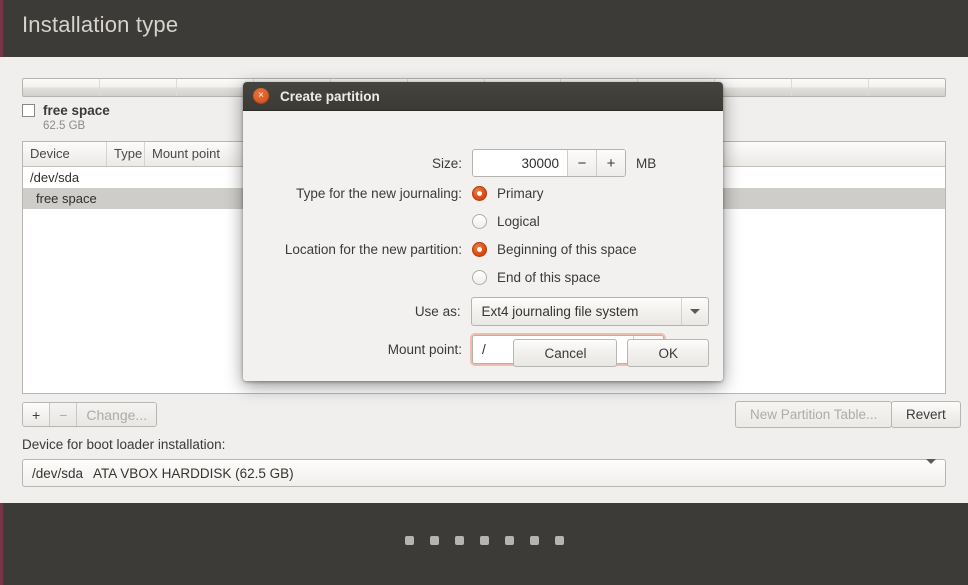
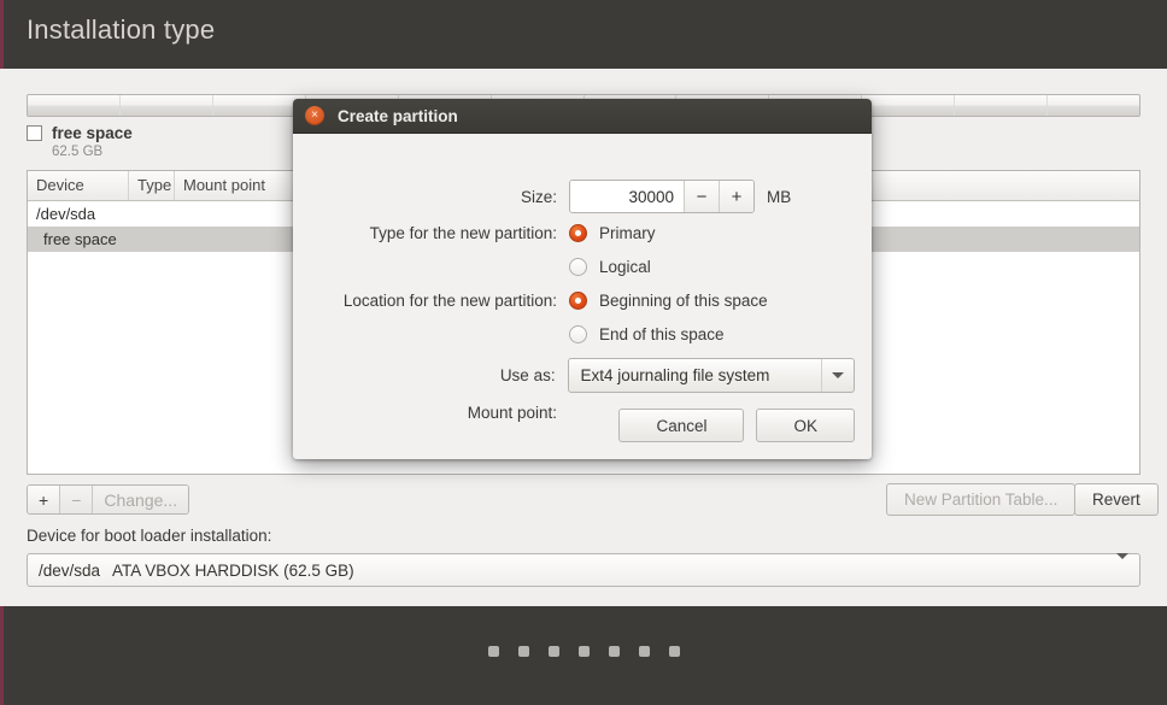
  Installation type
  free space
  62.5 GB
  Device
  Type
  Mount point
  /dev/sda
  free space
  +
  −
  Change...
  New Partition Table...
  Revert
  Device for boot loader installation:
  /dev/sda
  ATA VBOX HARDDISK (62.5 GB)
  ×
  Create partition
  Size:
  30000
  −
  +
  MB
- Type for the new journaling:
+ Type for the new partition:
  Primary
  Logical
  Location for the new partition:
  Beginning of this space
  End of this space
  Use as:
  Ext4 journaling file system
  Mount point:
- /
  Cancel
  OK
